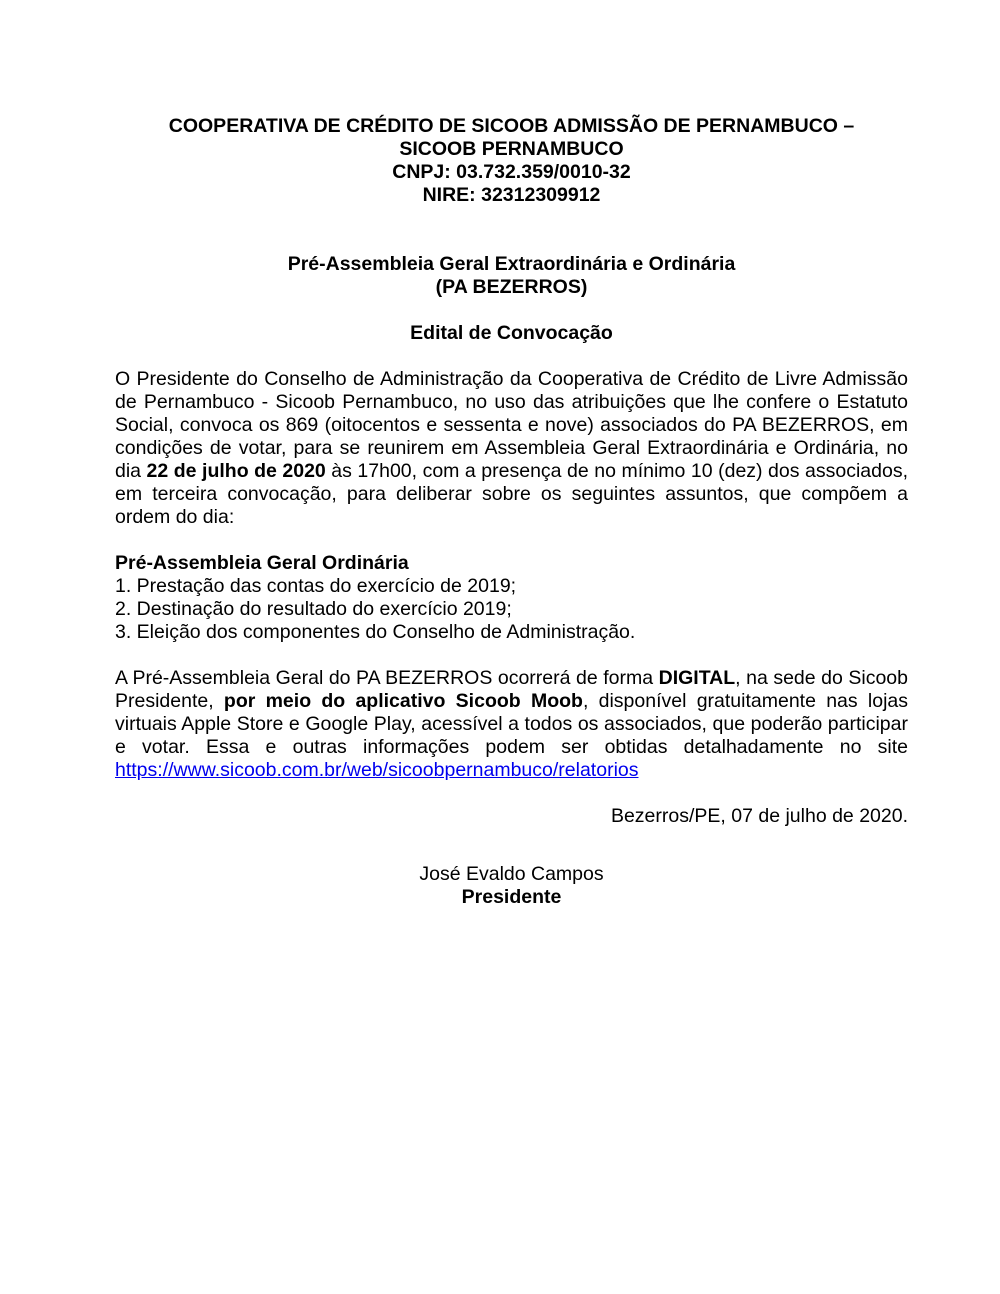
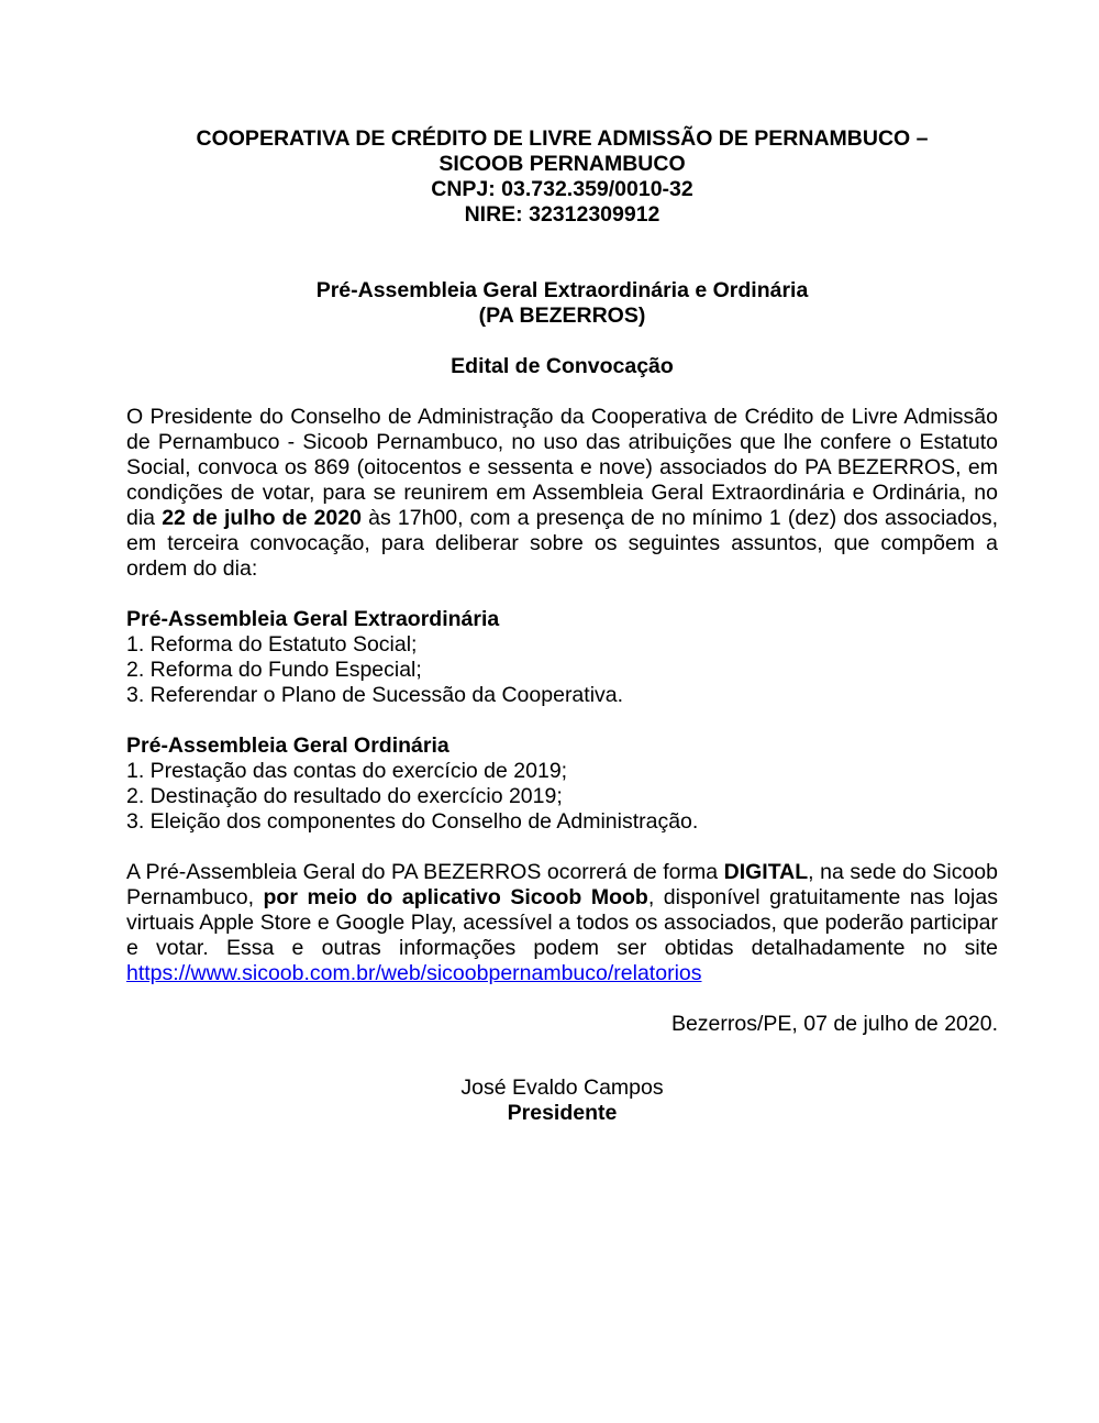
- COOPERATIVA DE CRÉDITO DE SICOOB ADMISSÃO DE PERNAMBUCO –
+ COOPERATIVA DE CRÉDITO DE LIVRE ADMISSÃO DE PERNAMBUCO –
  SICOOB PERNAMBUCO
  CNPJ: 03.732.359/0010-32
  NIRE: 32312309912
  Pré-Assembleia Geral Extraordinária e Ordinária
  (PA BEZERROS)
  Edital de Convocação
- O Presidente do Conselho de Administração da Cooperativa de Crédito de Livre Admissão de Pernambuco - Sicoob Pernambuco, no uso das atribuições que lhe confere o Estatuto Social, convoca os 869 (oitocentos e sessenta e nove) associados do PA BEZERROS, em condições de votar, para se reunirem em Assembleia Geral Extraordinária e Ordinária, no dia 22 de julho de 2020 às 17h00, com a presença de no mínimo 10 (dez) dos associados, em terceira convocação, para deliberar sobre os seguintes assuntos, que compõem a ordem do dia:
+ O Presidente do Conselho de Administração da Cooperativa de Crédito de Livre Admissão de Pernambuco - Sicoob Pernambuco, no uso das atribuições que lhe confere o Estatuto Social, convoca os 869 (oitocentos e sessenta e nove) associados do PA BEZERROS, em condições de votar, para se reunirem em Assembleia Geral Extraordinária e Ordinária, no dia 22 de julho de 2020 às 17h00, com a presença de no mínimo 1 (dez) dos associados, em terceira convocação, para deliberar sobre os seguintes assuntos, que compõem a ordem do dia:
+ Pré-Assembleia Geral Extraordinária
+ 1. Reforma do Estatuto Social;
+ 2. Reforma do Fundo Especial;
+ 3. Referendar o Plano de Sucessão da Cooperativa.
  Pré-Assembleia Geral Ordinária
  1. Prestação das contas do exercício de 2019;
  2. Destinação do resultado do exercício 2019;
  3. Eleição dos componentes do Conselho de Administração.
- A Pré-Assembleia Geral do PA BEZERROS ocorrerá de forma DIGITAL, na sede do Sicoob Presidente, por meio do aplicativo Sicoob Moob, disponível gratuitamente nas lojas virtuais Apple Store e Google Play, acessível a todos os associados, que poderão participar e votar. Essa e outras informações podem ser obtidas detalhadamente no site https://www.sicoob.com.br/web/sicoobpernambuco/relatorios
+ A Pré-Assembleia Geral do PA BEZERROS ocorrerá de forma DIGITAL, na sede do Sicoob Pernambuco, por meio do aplicativo Sicoob Moob, disponível gratuitamente nas lojas virtuais Apple Store e Google Play, acessível a todos os associados, que poderão participar e votar. Essa e outras informações podem ser obtidas detalhadamente no site https://www.sicoob.com.br/web/sicoobpernambuco/relatorios
  Bezerros/PE, 07 de julho de 2020.
  José Evaldo Campos
  Presidente
